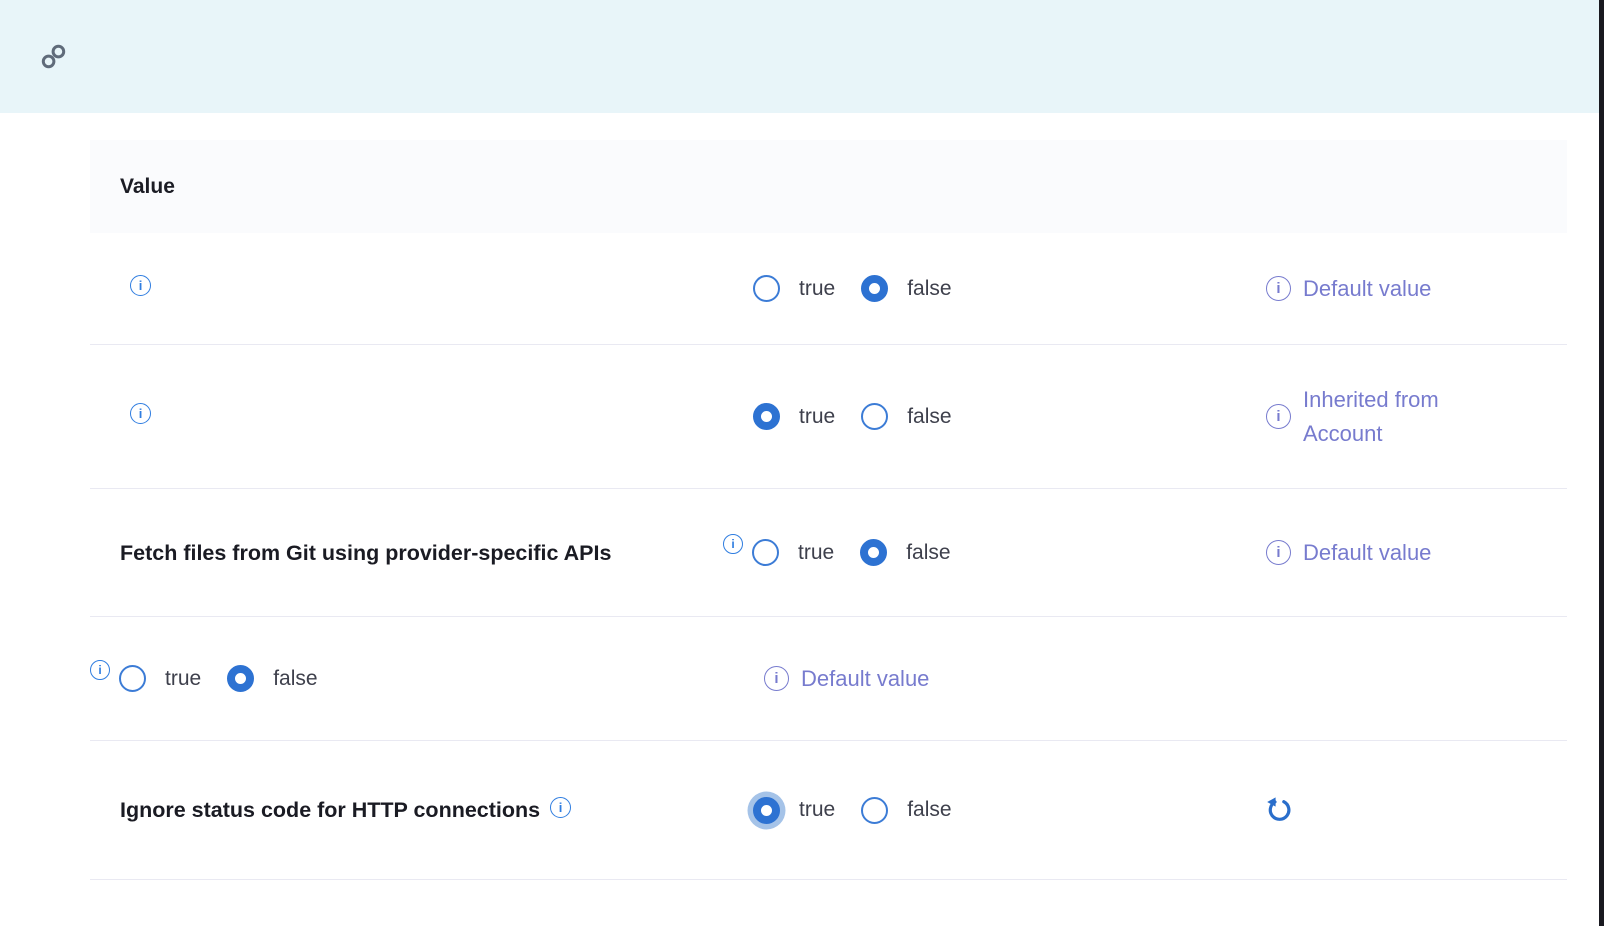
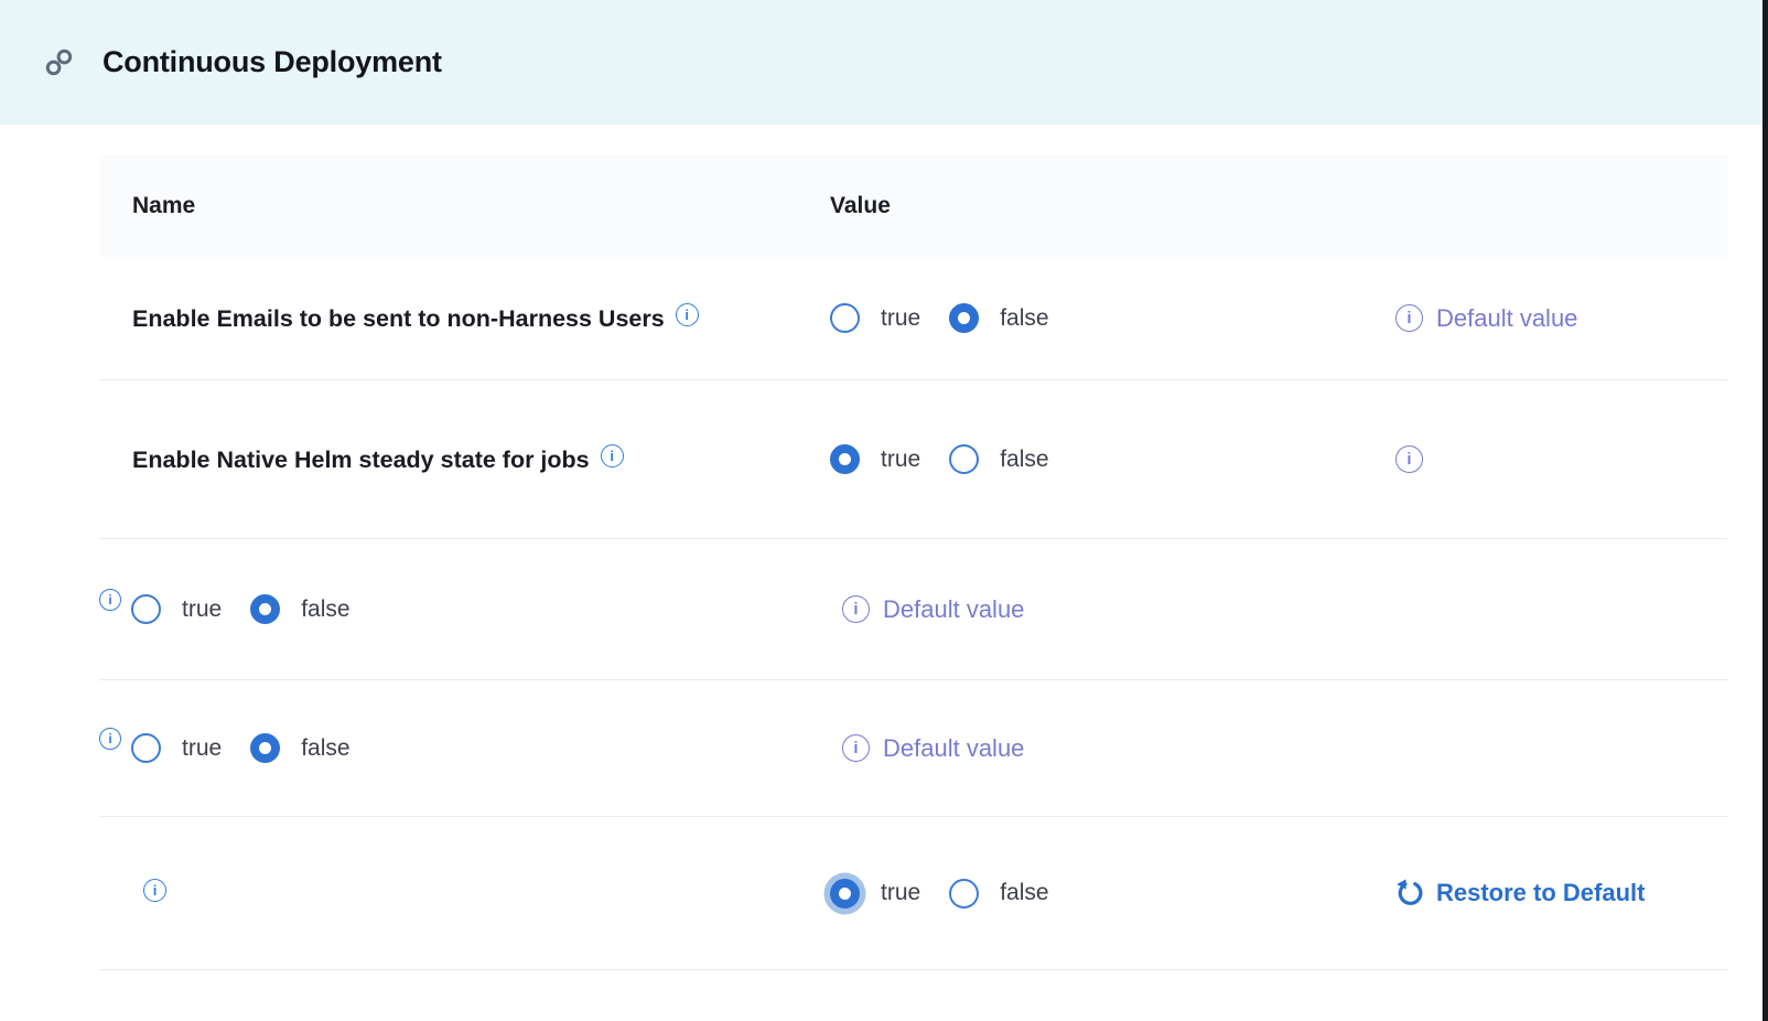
+ Continuous Deployment
+ Name
  Value
+ Enable Emails to be sent to non-Harness Users
  i
  true
  false
  i
  Default value
+ Enable Native Helm steady state for jobs
  i
  true
  false
  i
- Inherited from Account
- Fetch files from Git using provider-specific APIs
  i
  true
  false
  i
  Default value
  i
  true
  false
  i
  Default value
- Ignore status code for HTTP connections
  i
  true
  false
+ Restore to Default
